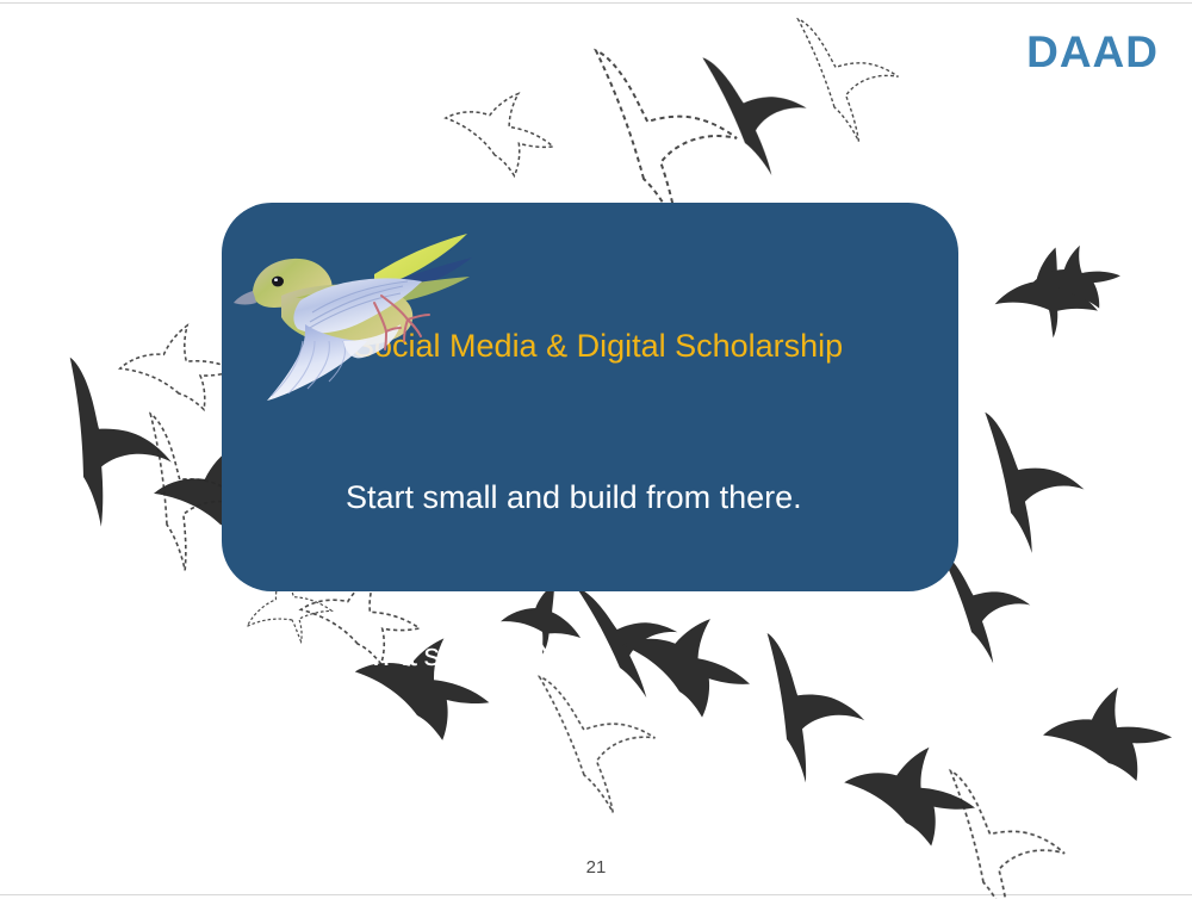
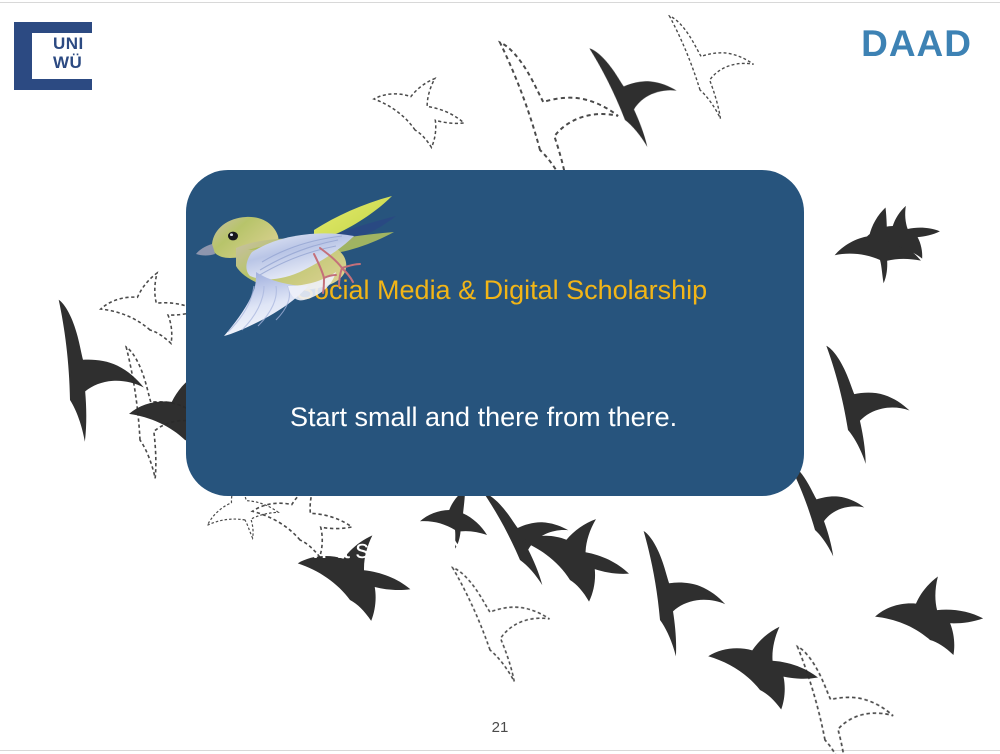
+ UNI
+ WÜ
  DAAD
  cial Media & Digital Scholarship
- Start small and build from there.
+ Start small and there from there.
  … it’s about YOU.
  21
